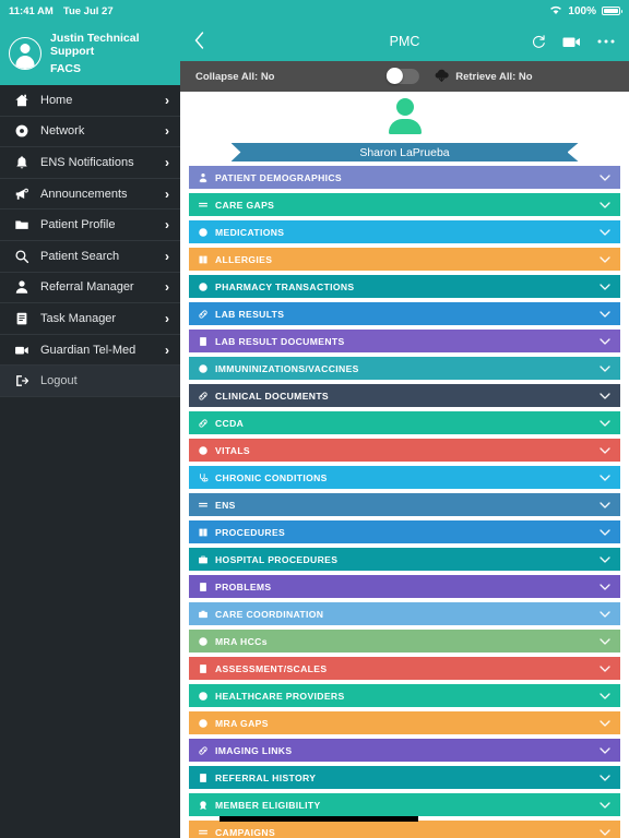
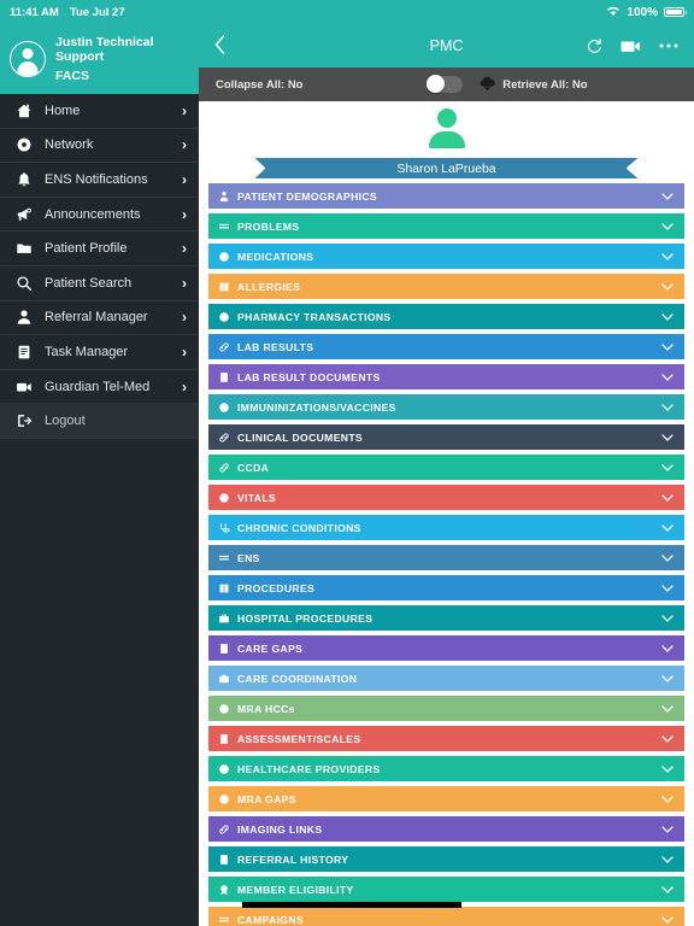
  11:41 AM
  Tue Jul 27
  Justin Technical Support
  FACS
  Home
  ›
  Network
  ›
  ENS Notifications
  ›
  Announcements
  ›
  Patient Profile
  ›
  Patient Search
  ›
  Referral Manager
  ›
  Task Manager
  ›
  Guardian Tel-Med
  ›
  Logout
  100%
  PMC
  Collapse All: No
  Retrieve All: No
  Sharon LaPrueba
  PATIENT DEMOGRAPHICS
- CARE GAPS
+ PROBLEMS
  MEDICATIONS
  ALLERGIES
  PHARMACY TRANSACTIONS
  LAB RESULTS
  LAB RESULT DOCUMENTS
  IMMUNINIZATIONS/VACCINES
  CLINICAL DOCUMENTS
  CCDA
  VITALS
  CHRONIC CONDITIONS
  ENS
  PROCEDURES
  HOSPITAL PROCEDURES
- PROBLEMS
+ CARE GAPS
  CARE COORDINATION
  MRA HCCs
  ASSESSMENT/SCALES
  HEALTHCARE PROVIDERS
  MRA GAPS
  IMAGING LINKS
  REFERRAL HISTORY
  MEMBER ELIGIBILITY
  CAMPAIGNS
